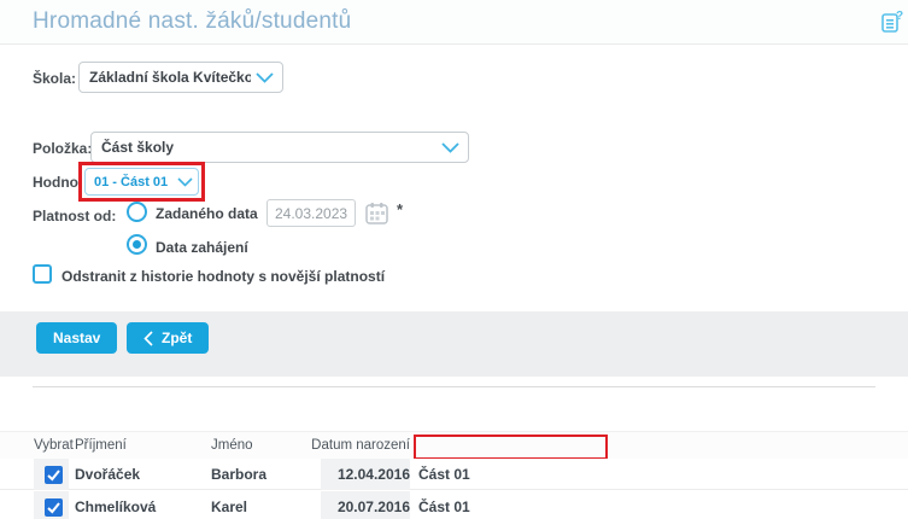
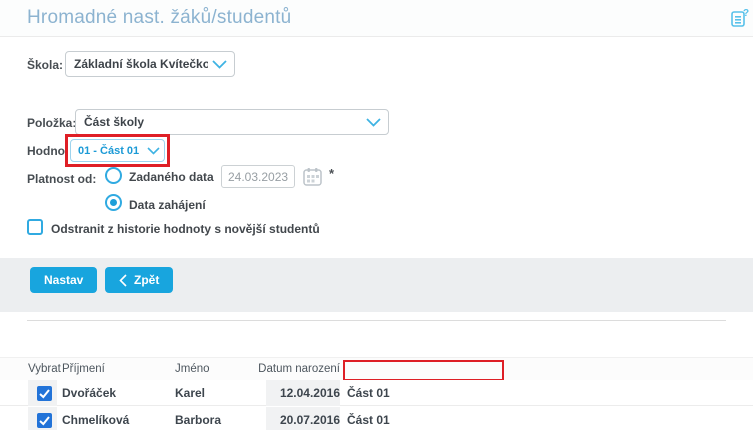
  Hromadné nast. žáků/studentů
  ?
  Škola:
  Základní škola Kvítečko
  Položka
  Část školy
  01 - Část 01
  Platnost od:
  Zadaného data
  24.03.2023
  *
  Data zahájení
- Odstranit z historie hodnoty s novější platností
+ Odstranit z historie hodnoty s novější studentů
  Nastav
  Zpět
  Vybrat
  Příjmení
  Jméno
  Datum narození
  Dvořáček
- Barbora
+ Karel
  12.04.2016
  Část 01
  Chmelíková
- Karel
+ Barbora
  20.07.2016
  Část 01
